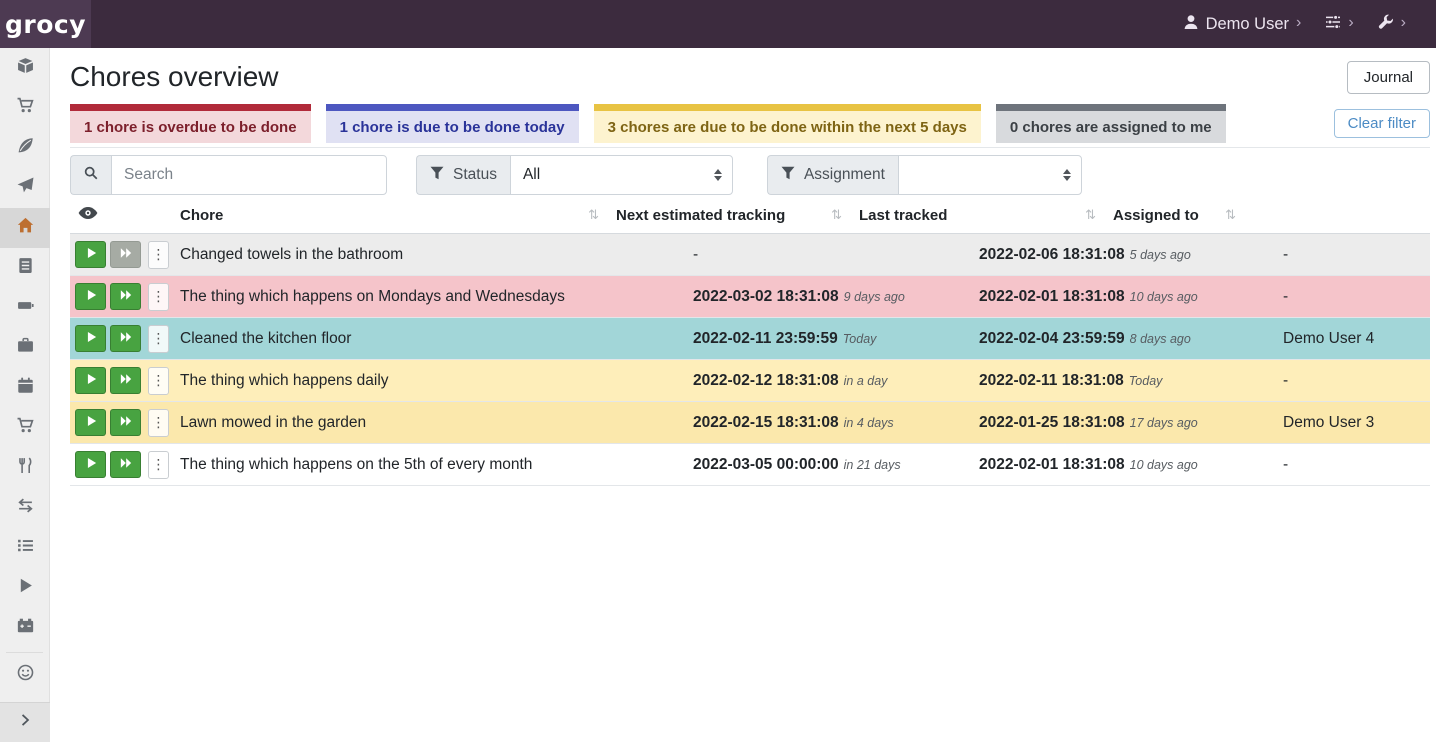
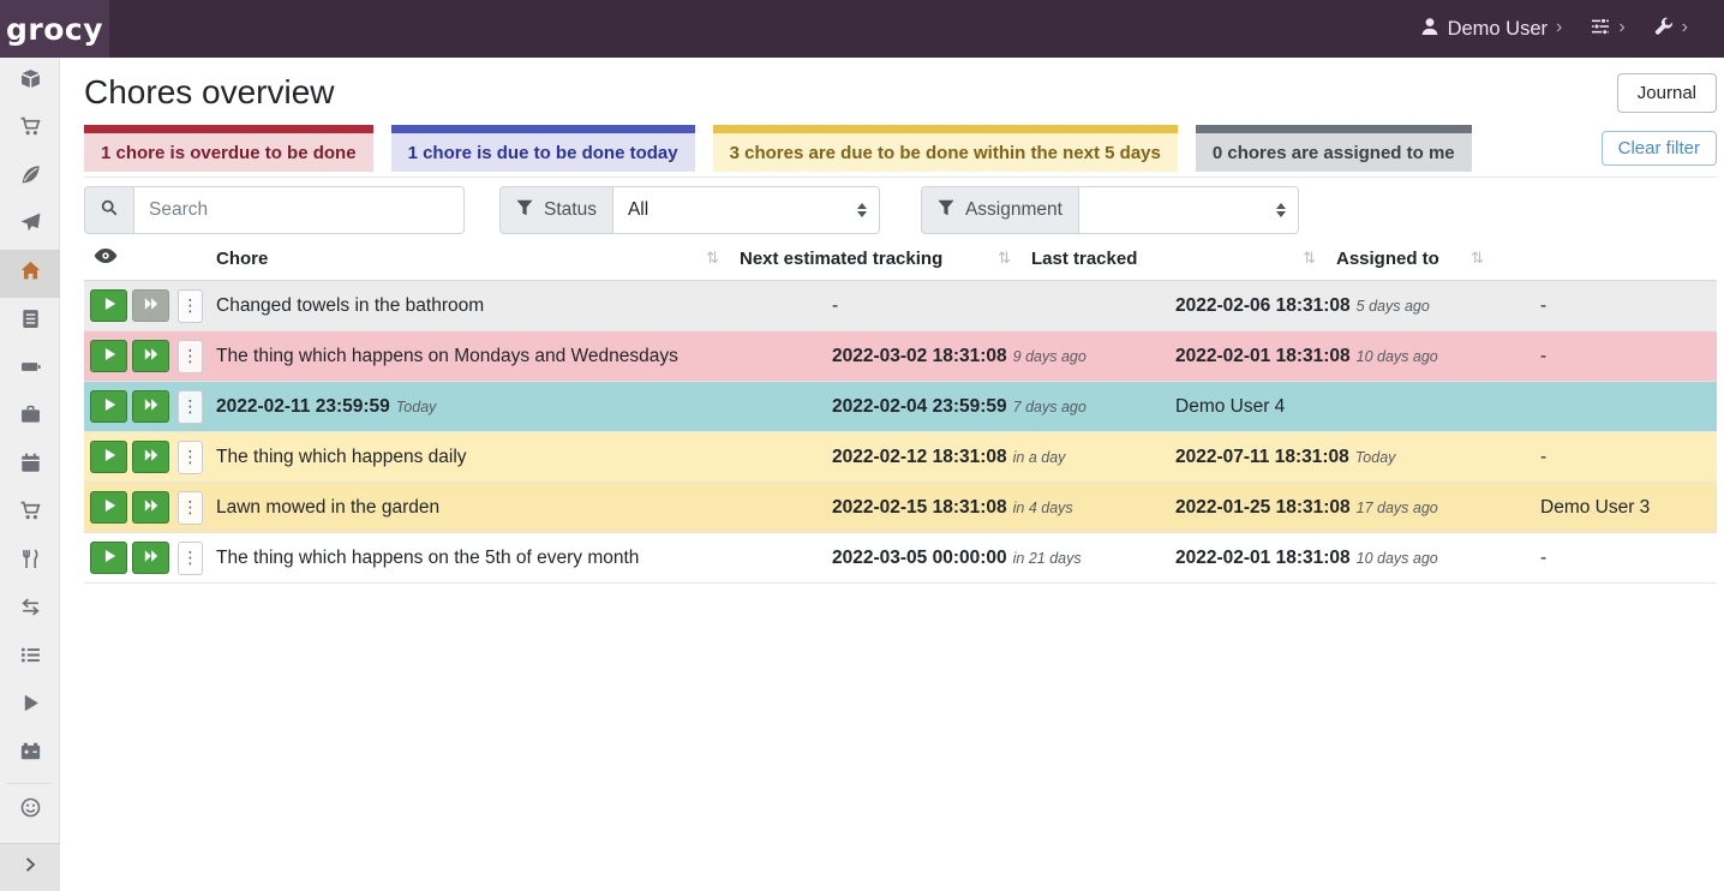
  grocy
  Demo User
  ›
  ›
  ›
  Chores overview
  Journal
  1 chore is overdue to be done
  1 chore is due to be done today
  3 chores are due to be done within the next 5 days
  0 chores are assigned to me
  Clear filter
  Search
  Status
  All
  Assignment
  Chore
  ⇅
  Next estimated tracking
  ⇅
  Last tracked
  ⇅
  Assigned to
  ⇅
  ⋮
  Changed towels in the bathroom
  -
  2022-02-06 18:31:08 5 days ago
  -
  ⋮
  The thing which happens on Mondays and Wednesdays
  2022-03-02 18:31:08 9 days ago
  2022-02-01 18:31:08 10 days ago
  -
  ⋮
- Cleaned the kitchen floor
  2022-02-11 23:59:59 Today
- 2022-02-04 23:59:59 8 days ago
+ 2022-02-04 23:59:59 7 days ago
  Demo User 4
  ⋮
  The thing which happens daily
  2022-02-12 18:31:08 in a day
- 2022-02-11 18:31:08 Today
+ 2022-07-11 18:31:08 Today
  -
  ⋮
  Lawn mowed in the garden
  2022-02-15 18:31:08 in 4 days
  2022-01-25 18:31:08 17 days ago
  Demo User 3
  ⋮
  The thing which happens on the 5th of every month
  2022-03-05 00:00:00 in 21 days
  2022-02-01 18:31:08 10 days ago
  -
